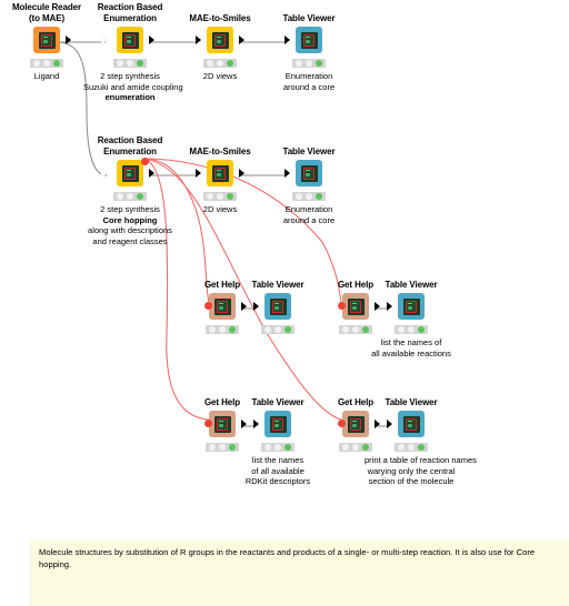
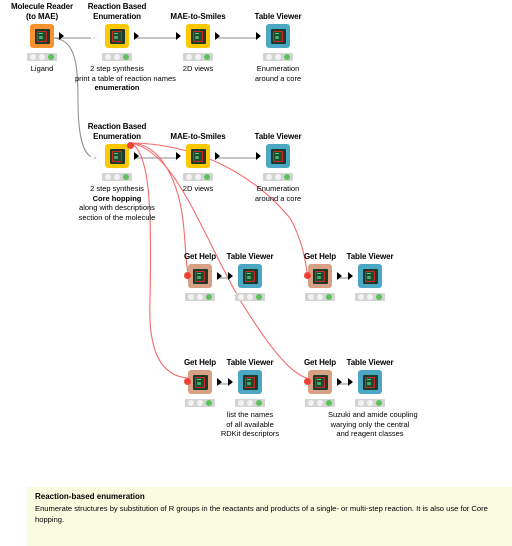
  Molecule Reader
  (to MAE)
  Ligand
  Reaction Based
  Enumeration
  2 step synthesis
- Suzuki and amide coupling
+ print a table of reaction names
  enumeration
  MAE-to-Smiles
  2D views
  Table Viewer
  Enumeration
  around a core
  Reaction Based
  Enumeration
  2 step synthesis
  Core hopping
  along with descriptions
- and reagent classes
+ section of the molecule
  MAE-to-Smiles
  2D views
  Table Viewer
  Enumeration
  around a core
  Get Help
  Table Viewer
  Get Help
  Table Viewer
- list the names of
- all available reactions
  Get Help
  Table Viewer
  list the names
  of all available
  RDKit descriptors
  Get Help
  Table Viewer
- print a table of reaction names
+ Suzuki and amide coupling
  warying only the central
- section of the molecule
+ and reagent classes
+ Reaction-based enumeration
- Molecule structures by substitution of R groups in the reactants and products of a single- or multi-step reaction. It is also use for Core hopping.
+ Enumerate structures by substitution of R groups in the reactants and products of a single- or multi-step reaction. It is also use for Core hopping.
